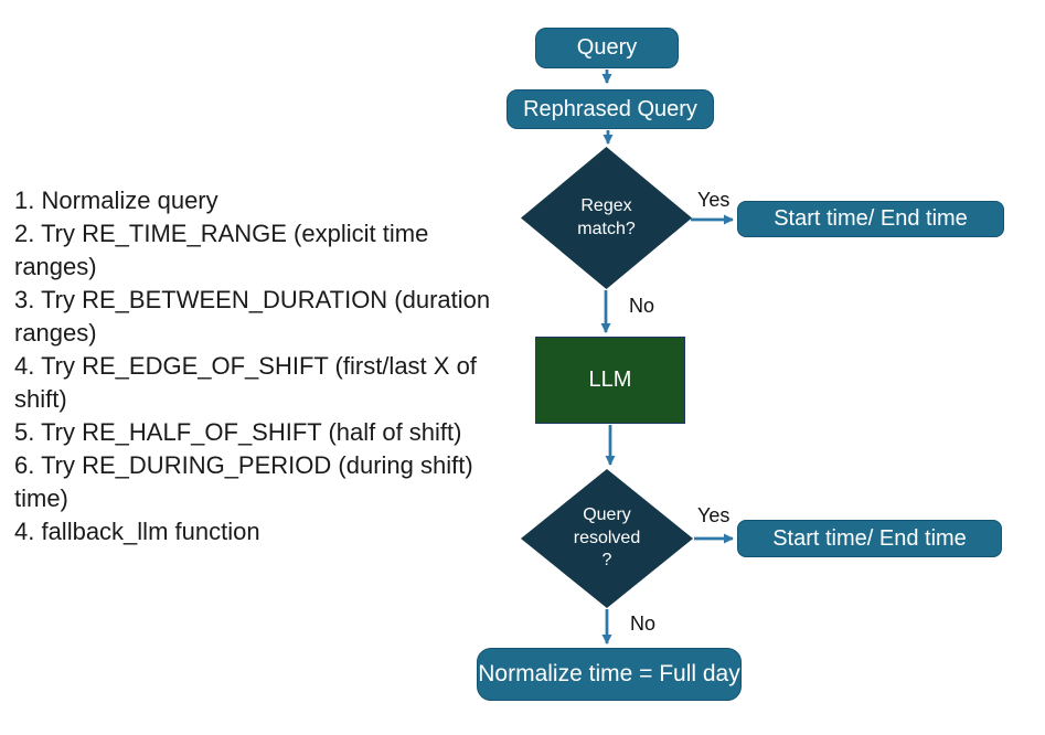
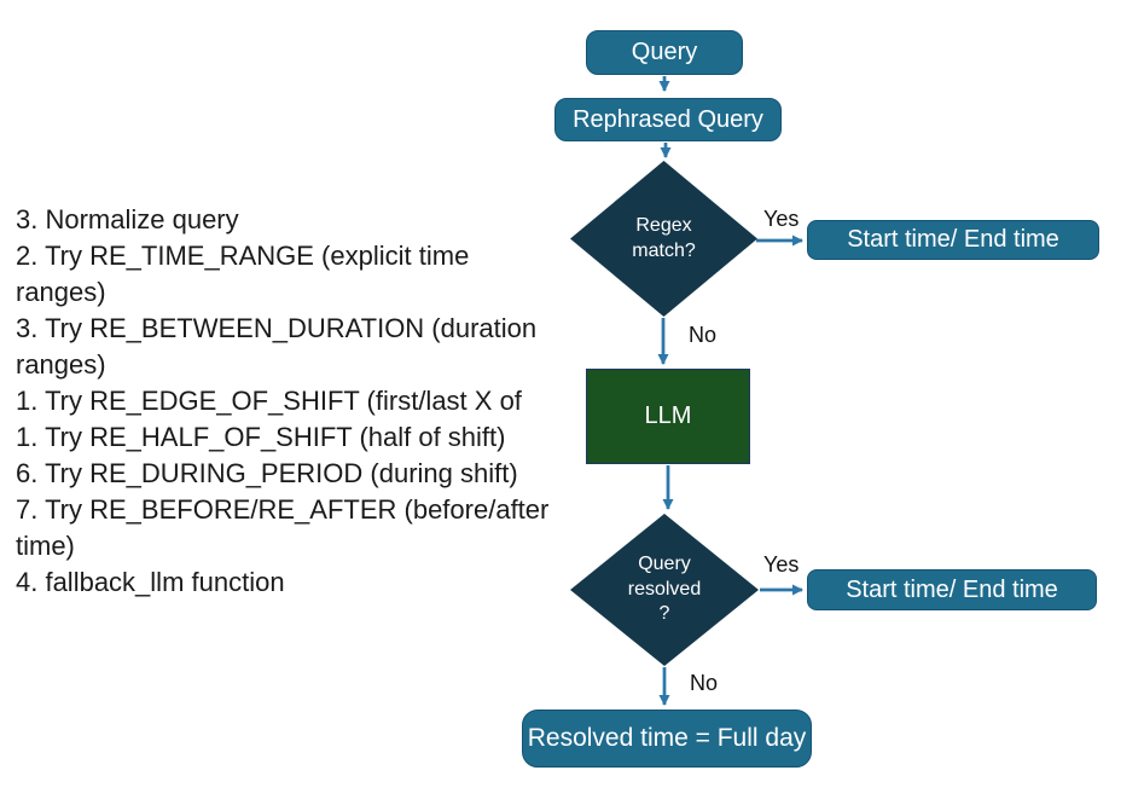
- 1. Normalize query
+ 3. Normalize query
  2. Try RE_TIME_RANGE (explicit time
  ranges)
  3. Try RE_BETWEEN_DURATION (duration
  ranges)
- 4. Try RE_EDGE_OF_SHIFT (first/last X of
+ 1. Try RE_EDGE_OF_SHIFT (first/last X of
- shift)
- 5. Try RE_HALF_OF_SHIFT (half of shift)
+ 1. Try RE_HALF_OF_SHIFT (half of shift)
  6. Try RE_DURING_PERIOD (during shift)
+ 7. Try RE_BEFORE/RE_AFTER (before/after
  time)
  4. fallback_llm function
  Query
  Rephrased Query
  Regex
  match?
  Start time/ End time
  LLM
  Query
  resolved
  ?
  Start time/ End time
- Normalize time = Full day
+ Resolved time = Full day
  Yes
  No
  Yes
  No
